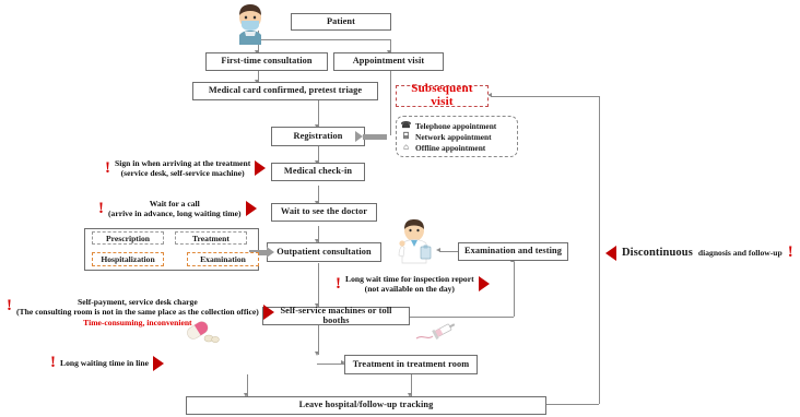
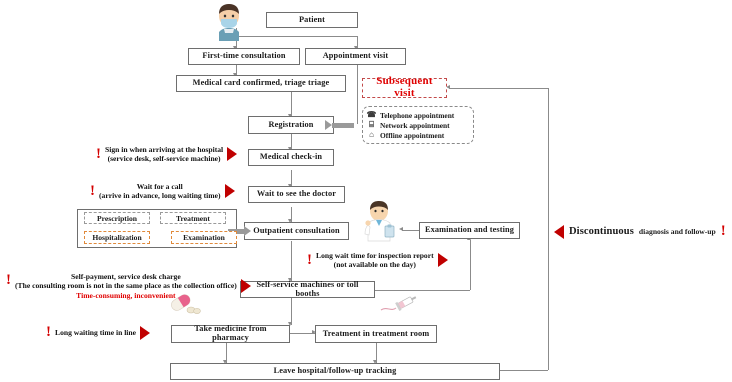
  Patient
  First-time consultation
  Appointment visit
- Medical card confirmed, pretest triage
+ Medical card confirmed, triage triage
  Subsequent visit
  ☎
  Telephone appointment
  ⌸
  Network appointment
  ⌂
  Offline appointment
  Registration
  Medical check-in
  Wait to see the doctor
  Outpatient consultation
  Examination and testing
  Self-service machines or toll booths
+ Take medicine from pharmacy
  Treatment in treatment room
  Leave hospital/follow-up tracking
  Prescription
  Treatment
  Hospitalization
  Examination
  !
- Sign in when arriving at the treatment
+ Sign in when arriving at the hospital
  (service desk, self-service machine)
  !
  Wait for a call
  (arrive in advance, long waiting time)
  !
  Long wait time for inspection report
  (not available on the day)
  !
  Self-payment, service desk charge
  (The consulting room is not in the same place as the collection office)
  Time-consuming, inconvenient
  !
  Long waiting time in line
  Discontinuous
  diagnosis and follow-up
  !
